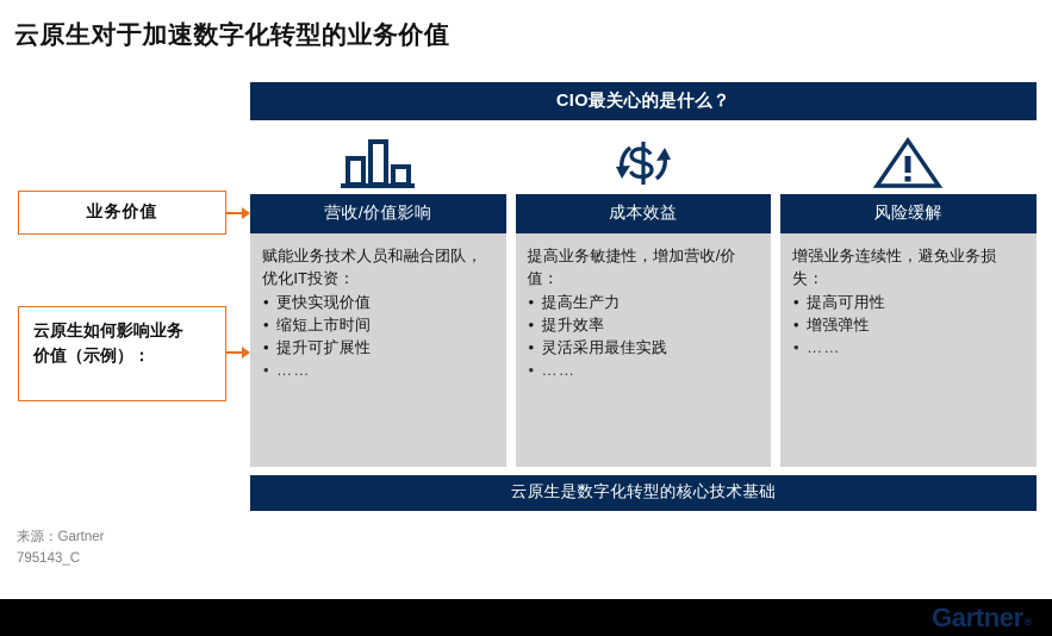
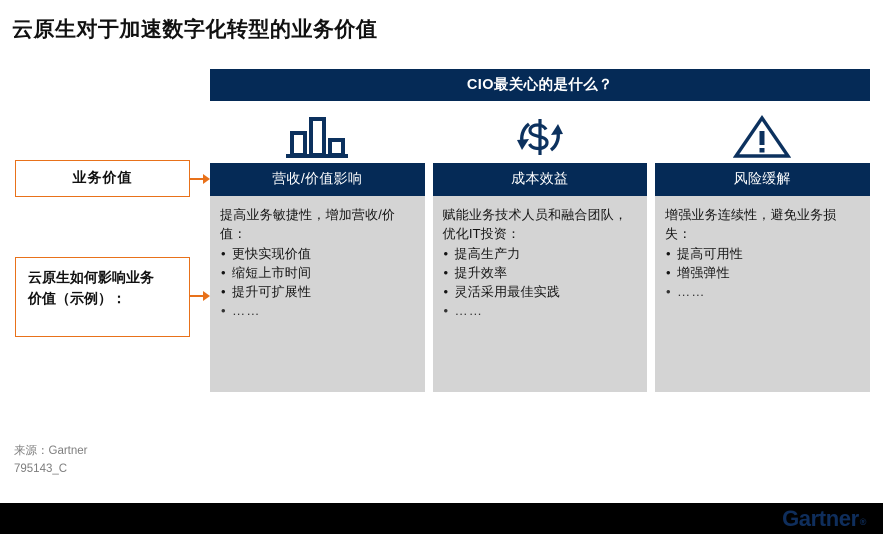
  云原生对于加速数字化转型的业务价值
  业务价值
  云原生如何影响业务
  价值（示例）：
  CIO最关心的是什么？
  营收/价值影响
- 赋能业务技术人员和融合团队，优化IT投资：
+ 提高业务敏捷性，增加营收/价值：
  更快实现价值
  缩短上市时间
  提升可扩展性
  ……
  成本效益
- 提高业务敏捷性，增加营收/价值：
+ 赋能业务技术人员和融合团队，优化IT投资：
  提高生产力
  提升效率
  灵活采用最佳实践
  ……
  风险缓解
  增强业务连续性，避免业务损失：
  提高可用性
  增强弹性
  ……
- 云原生是数字化转型的核心技术基础
  来源：Gartner
  795143_C
  Gartner®
